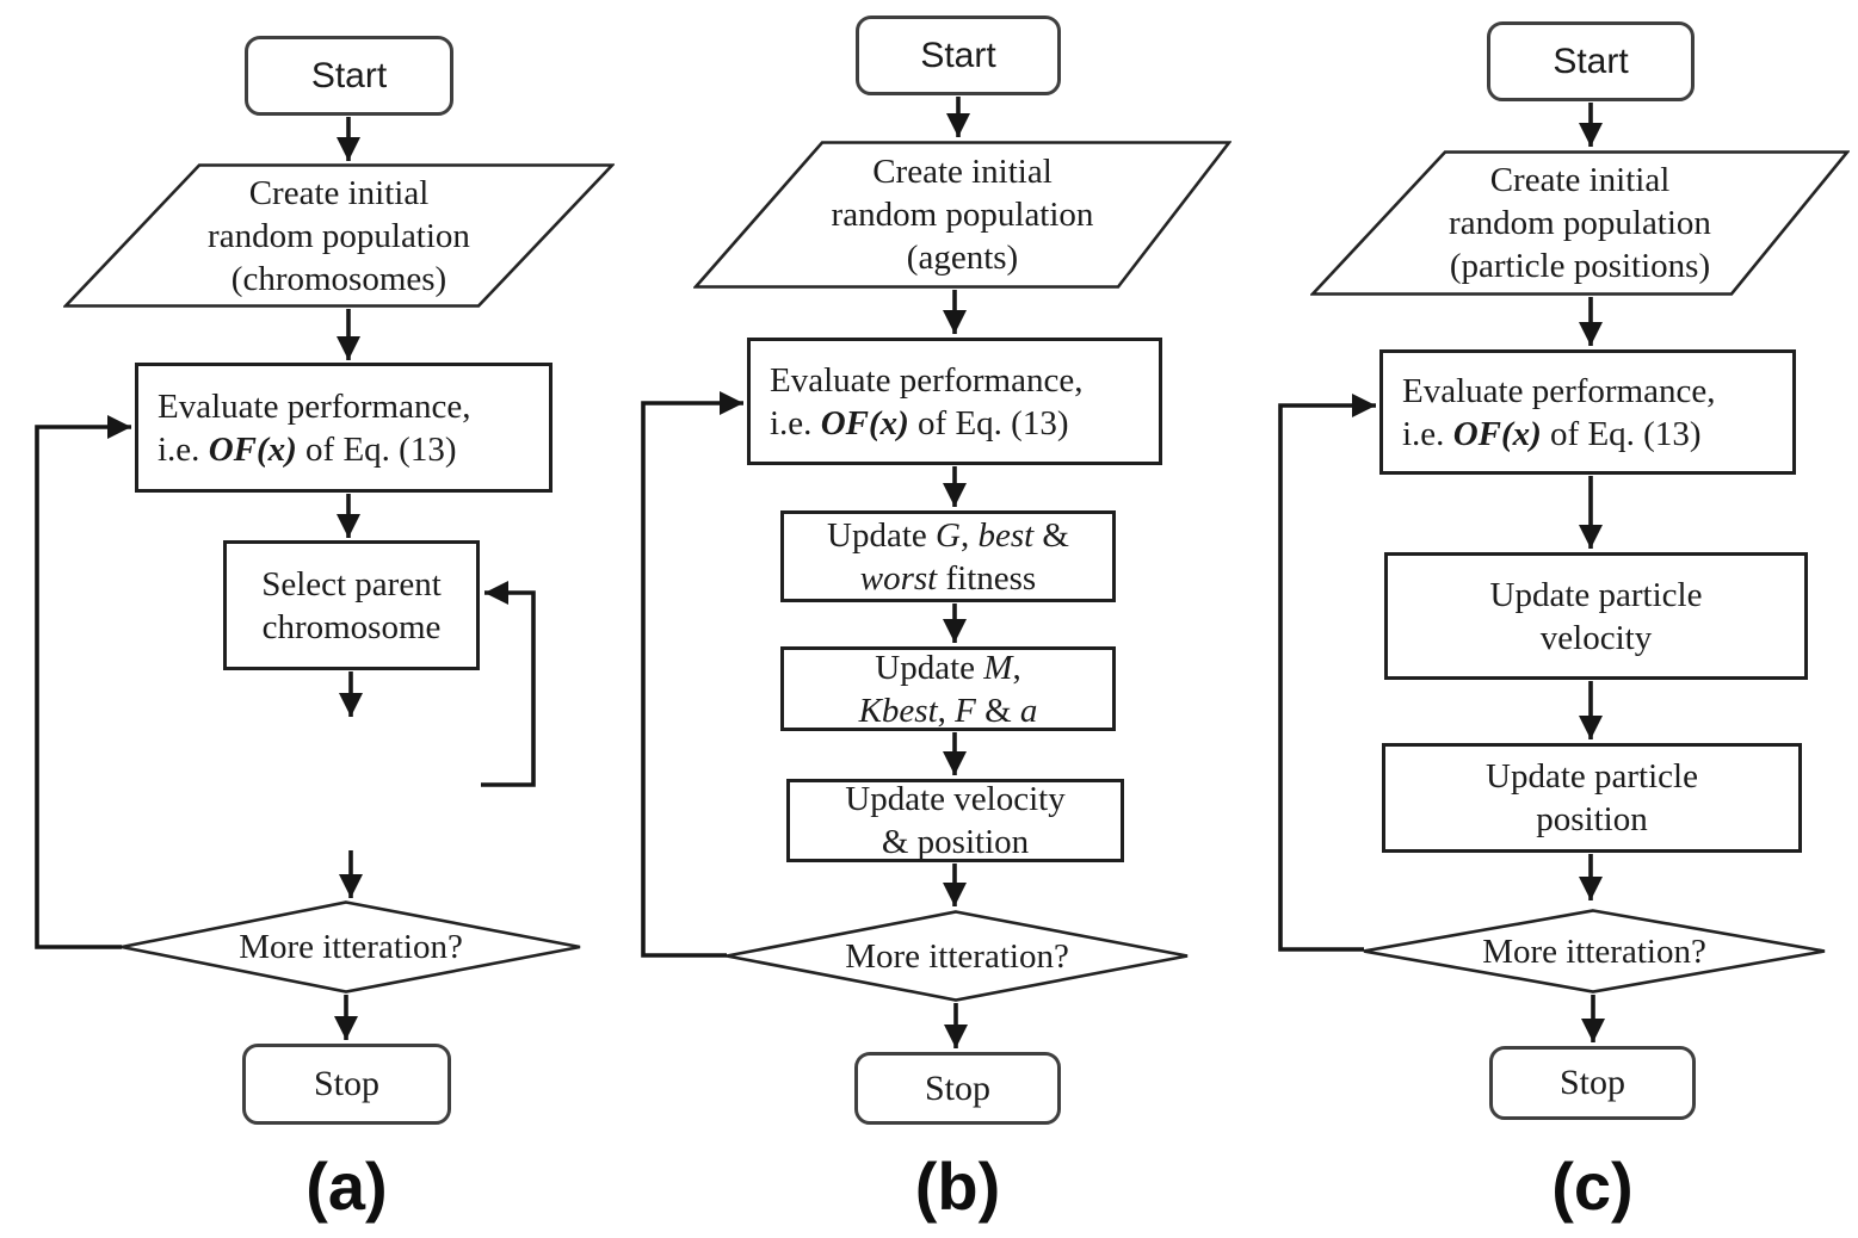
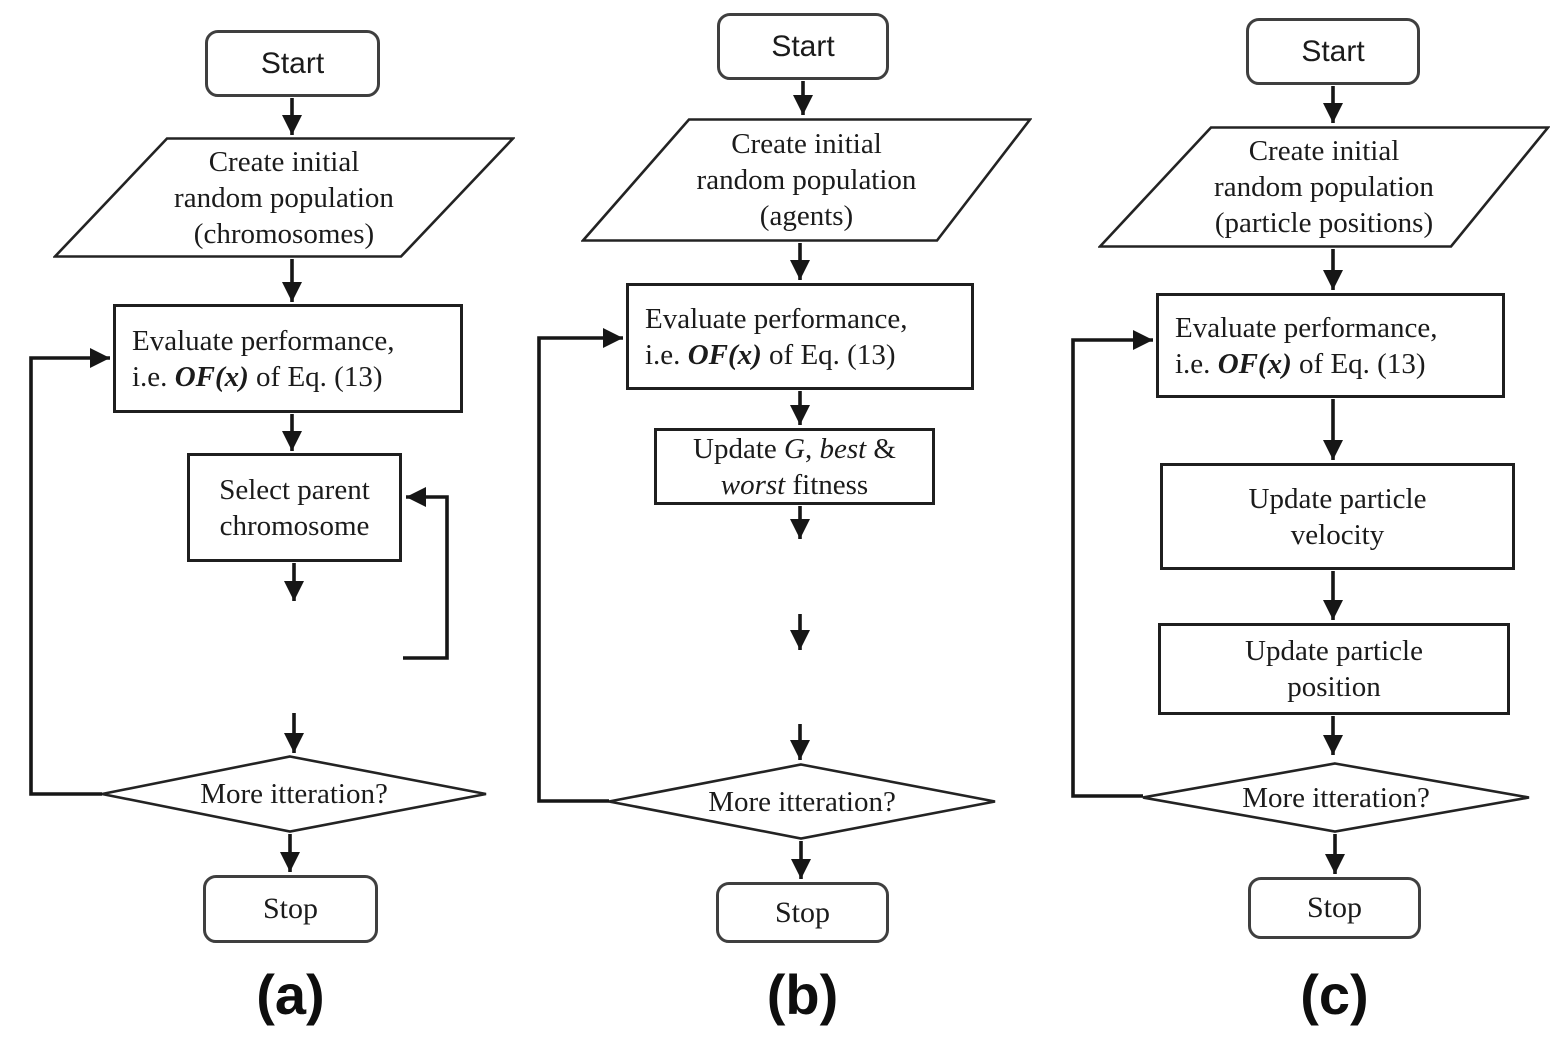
  Start
  Create initial
  random population
  (chromosomes)
  Evaluate performance,
  i.e. OF(x) of Eq. (13)
  Select parent
  chromosome
  More itteration?
  Stop
  (a)
  Start
  Create initial
  random population
  (agents)
  Evaluate performance,
  i.e. OF(x) of Eq. (13)
  Update G, best &
  worst fitness
- Update M,
- Kbest, F & a
- Update velocity
- & position
  More itteration?
  Stop
  (b)
  Start
  Create initial
  random population
  (particle positions)
  Evaluate performance,
  i.e. OF(x) of Eq. (13)
  Update particle
  velocity
  Update particle
  position
  More itteration?
  Stop
  (c)
